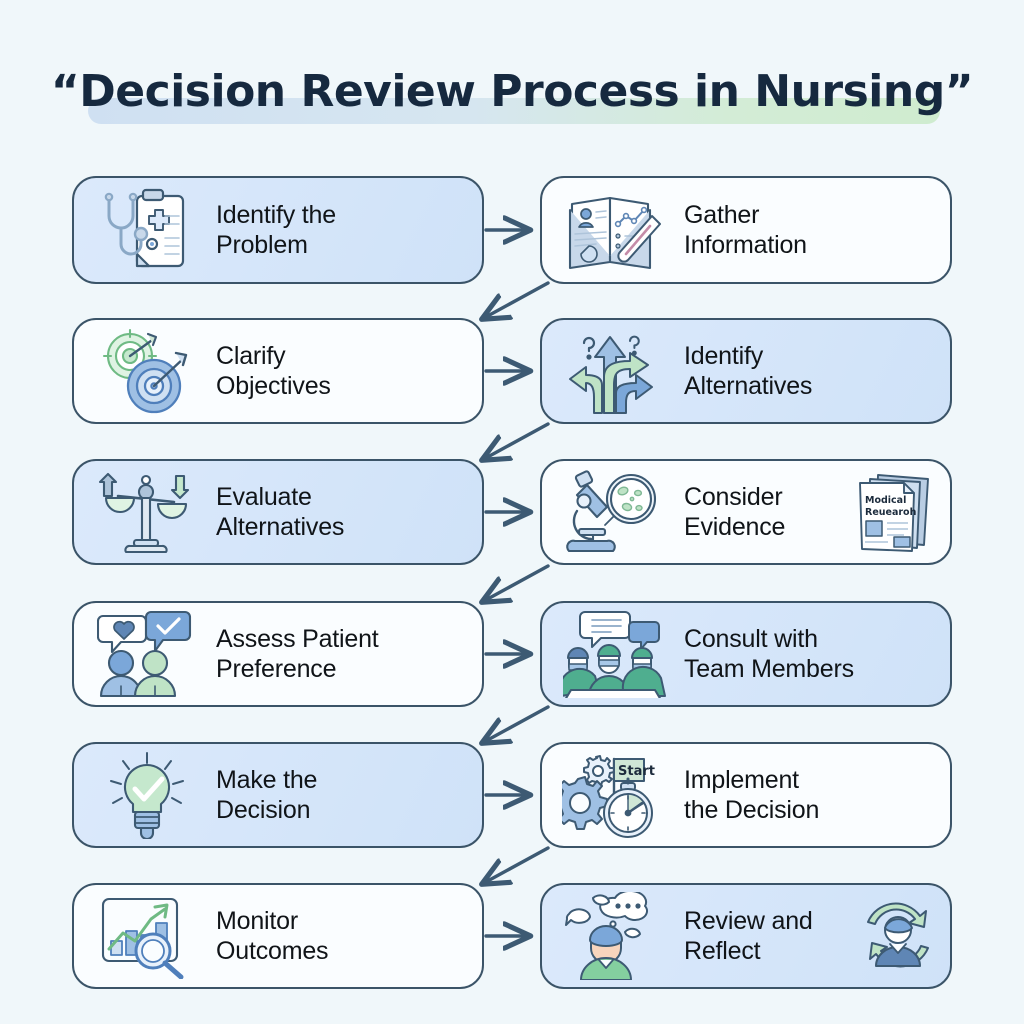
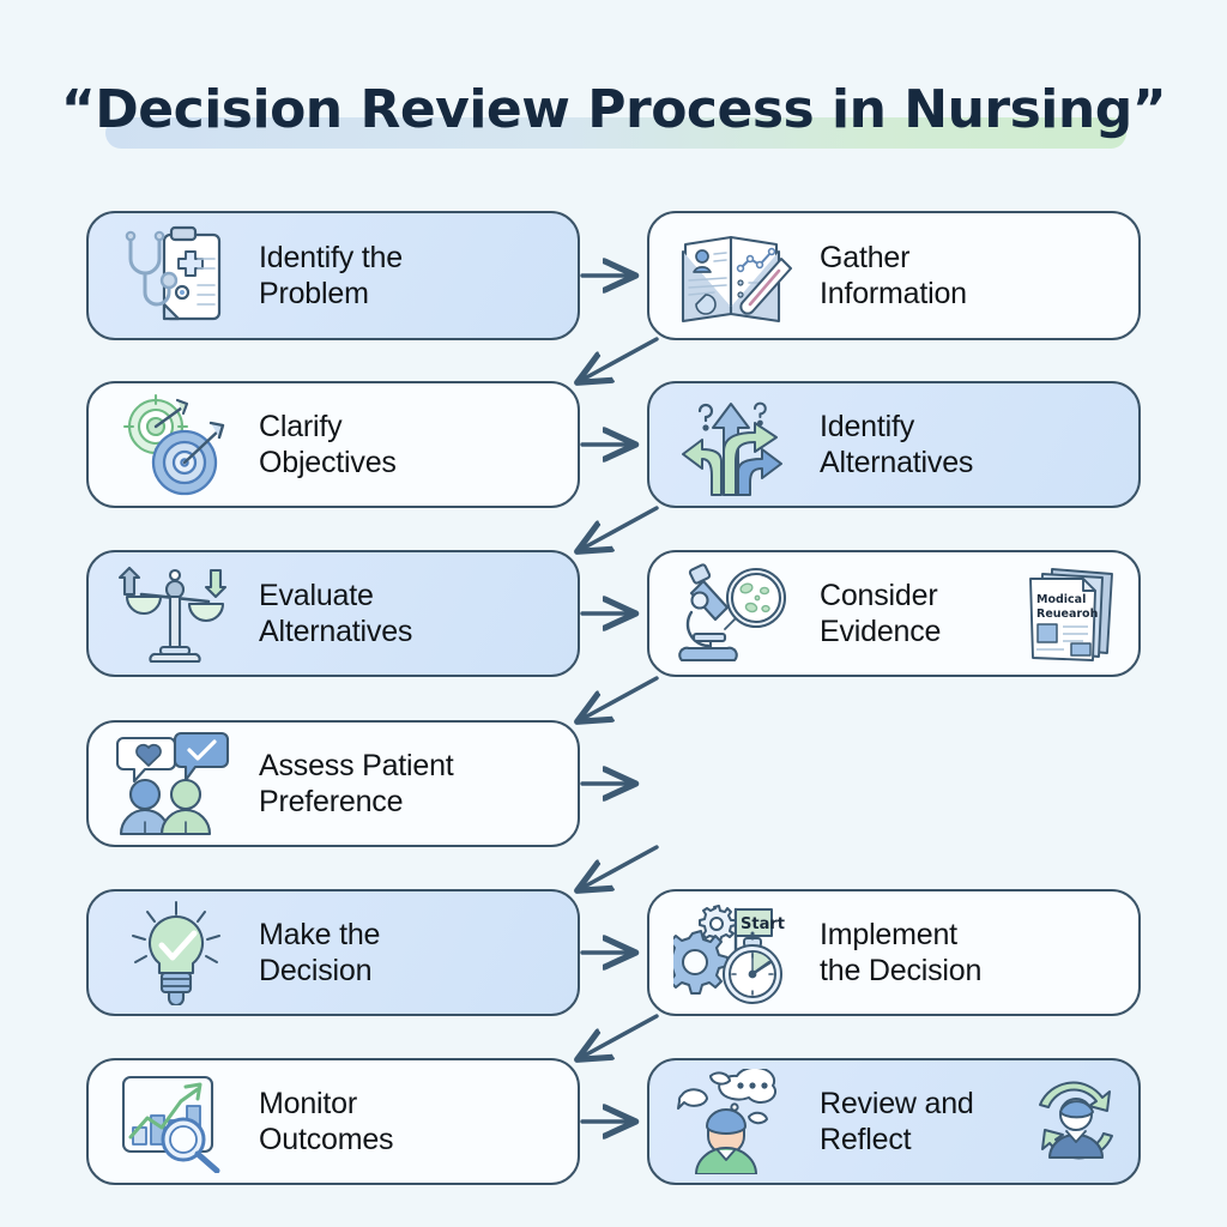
  “Decision Review Process in Nursing”
  Identify the
  Problem
  Gather
  Information
  Clarify
  Objectives
  Identify
  Alternatives
  Evaluate
  Alternatives
  Consider
  Evidence
  Modical
  Reuearoh
  Assess Patient
  Preference
- Consult with
- Team Members
  Make the
  Decision
  Start
  Implement
  the Decision
  Monitor
  Outcomes
  Review and
  Reflect
